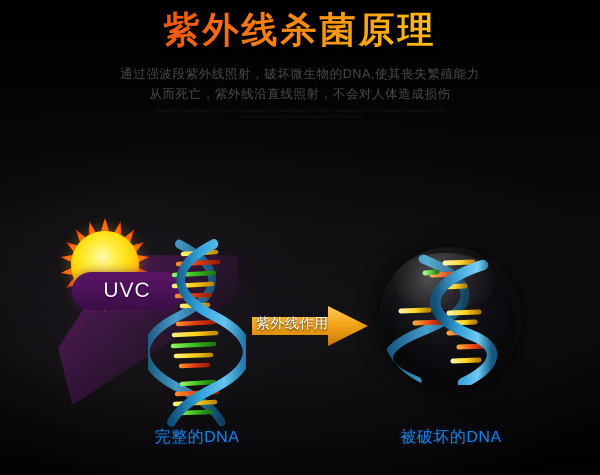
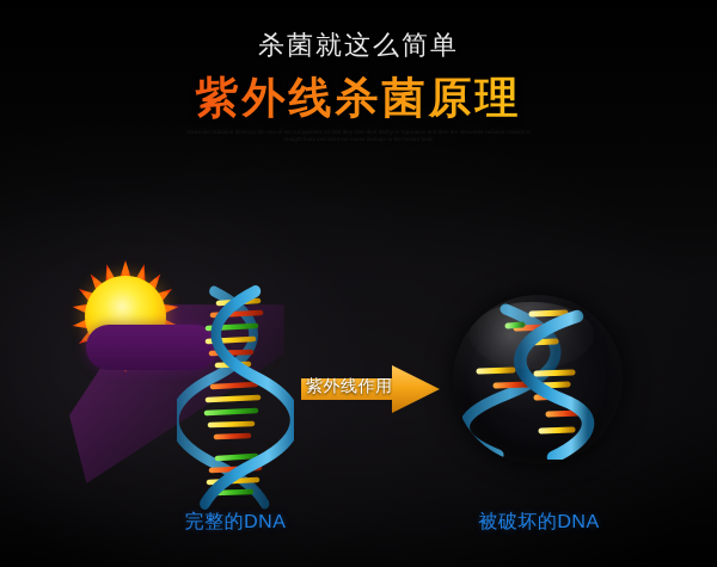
+ 杀菌就这么简单
  紫外线杀菌原理
- 通过强波段紫外线照射，破坏微生物的DNA,使其丧失繁殖能力
- 从而死亡，紫外线沿直线照射，不会对人体造成损伤
- UVC
  紫外线作用
  完整的DNA
  被破坏的DNA
